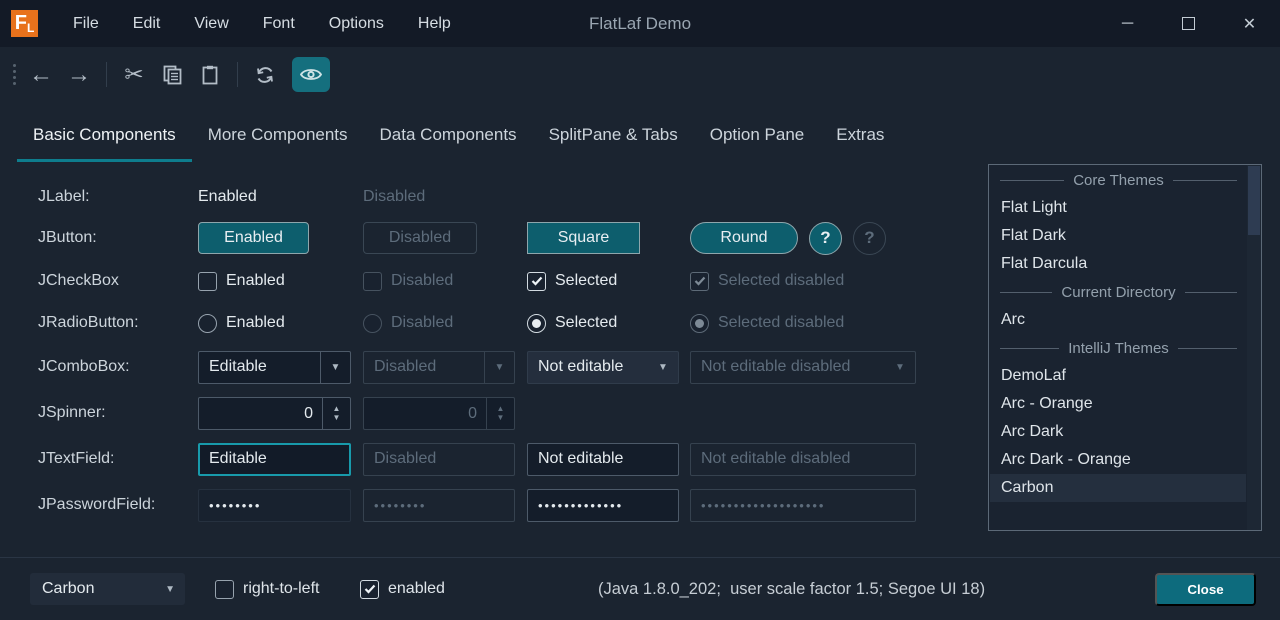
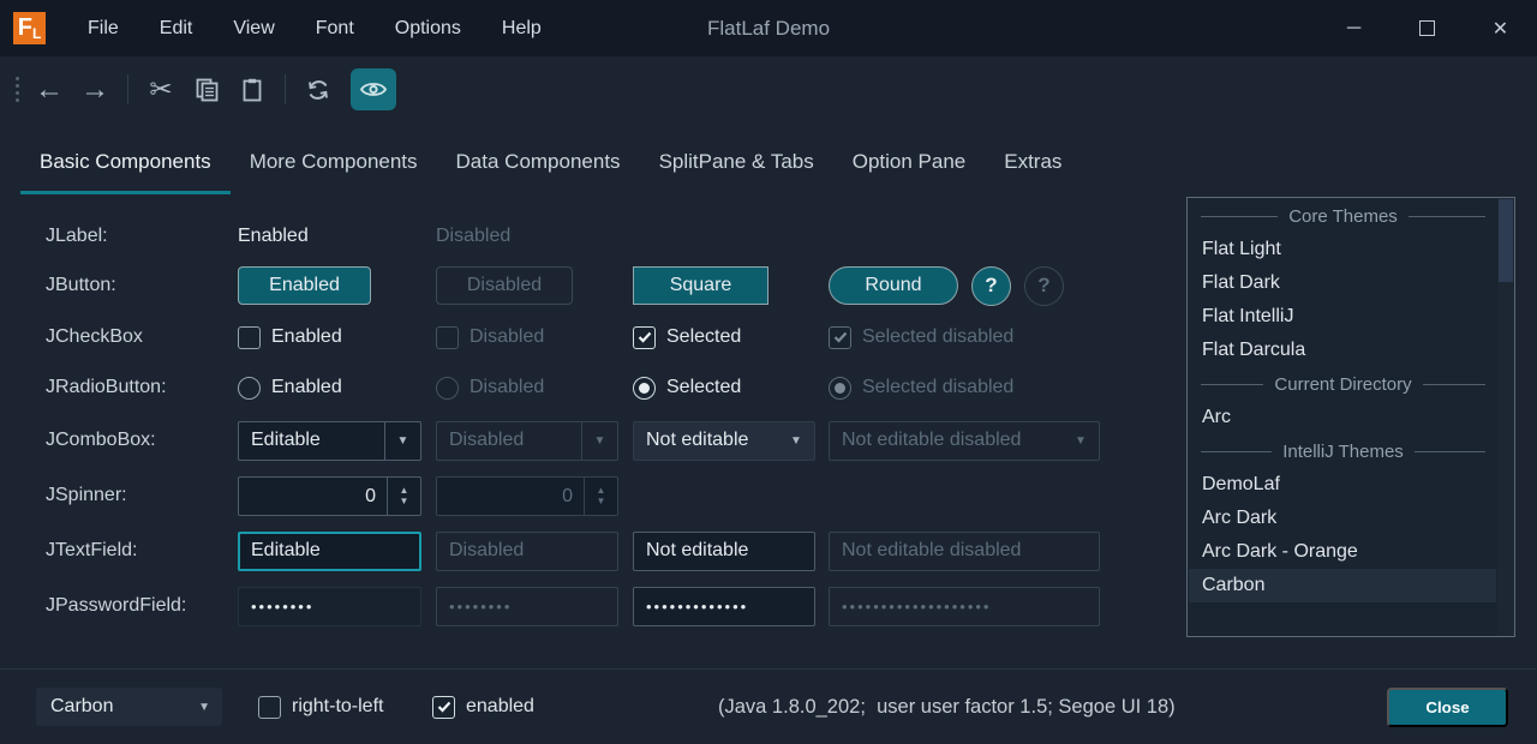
  F
  L
  File
  Edit
  View
  Font
  Options
  Help
  FlatLaf Demo
  ─
  ✕
  ←
  →
  ✂
  Basic Components
  More Components
  Data Components
  SplitPane & Tabs
  Option Pane
  Extras
  JLabel:
  Enabled
  Disabled
  JButton:
  Enabled
  Disabled
  Square
  Round
  ?
  ?
  JCheckBox
  Enabled
  Disabled
  Selected
  Selected disabled
  JRadioButton:
  Enabled
  Disabled
  Selected
  Selected disabled
  JComboBox:
  Editable
  ▼
  Disabled
  ▼
  Not editable
  ▼
  Not editable disabled
  ▼
  JSpinner:
  0
  ▲
  ▼
  0
  ▲
  ▼
  JTextField:
  Editable
  Disabled
  Not editable
  Not editable disabled
  JPasswordField:
  ••••••••
  ••••••••
  •••••••••••••
  •••••••••••••••••••
  Core Themes
  Flat Light
  Flat Dark
+ Flat IntelliJ
  Flat Darcula
  Current Directory
  Arc
  IntelliJ Themes
  DemoLaf
- Arc - Orange
  Arc Dark
  Arc Dark - Orange
  Carbon
  Carbon
  ▼
  right-to-left
  enabled
- (Java 1.8.0_202; user scale factor 1.5; Segoe UI 18)
+ (Java 1.8.0_202; user user factor 1.5; Segoe UI 18)
  Close
